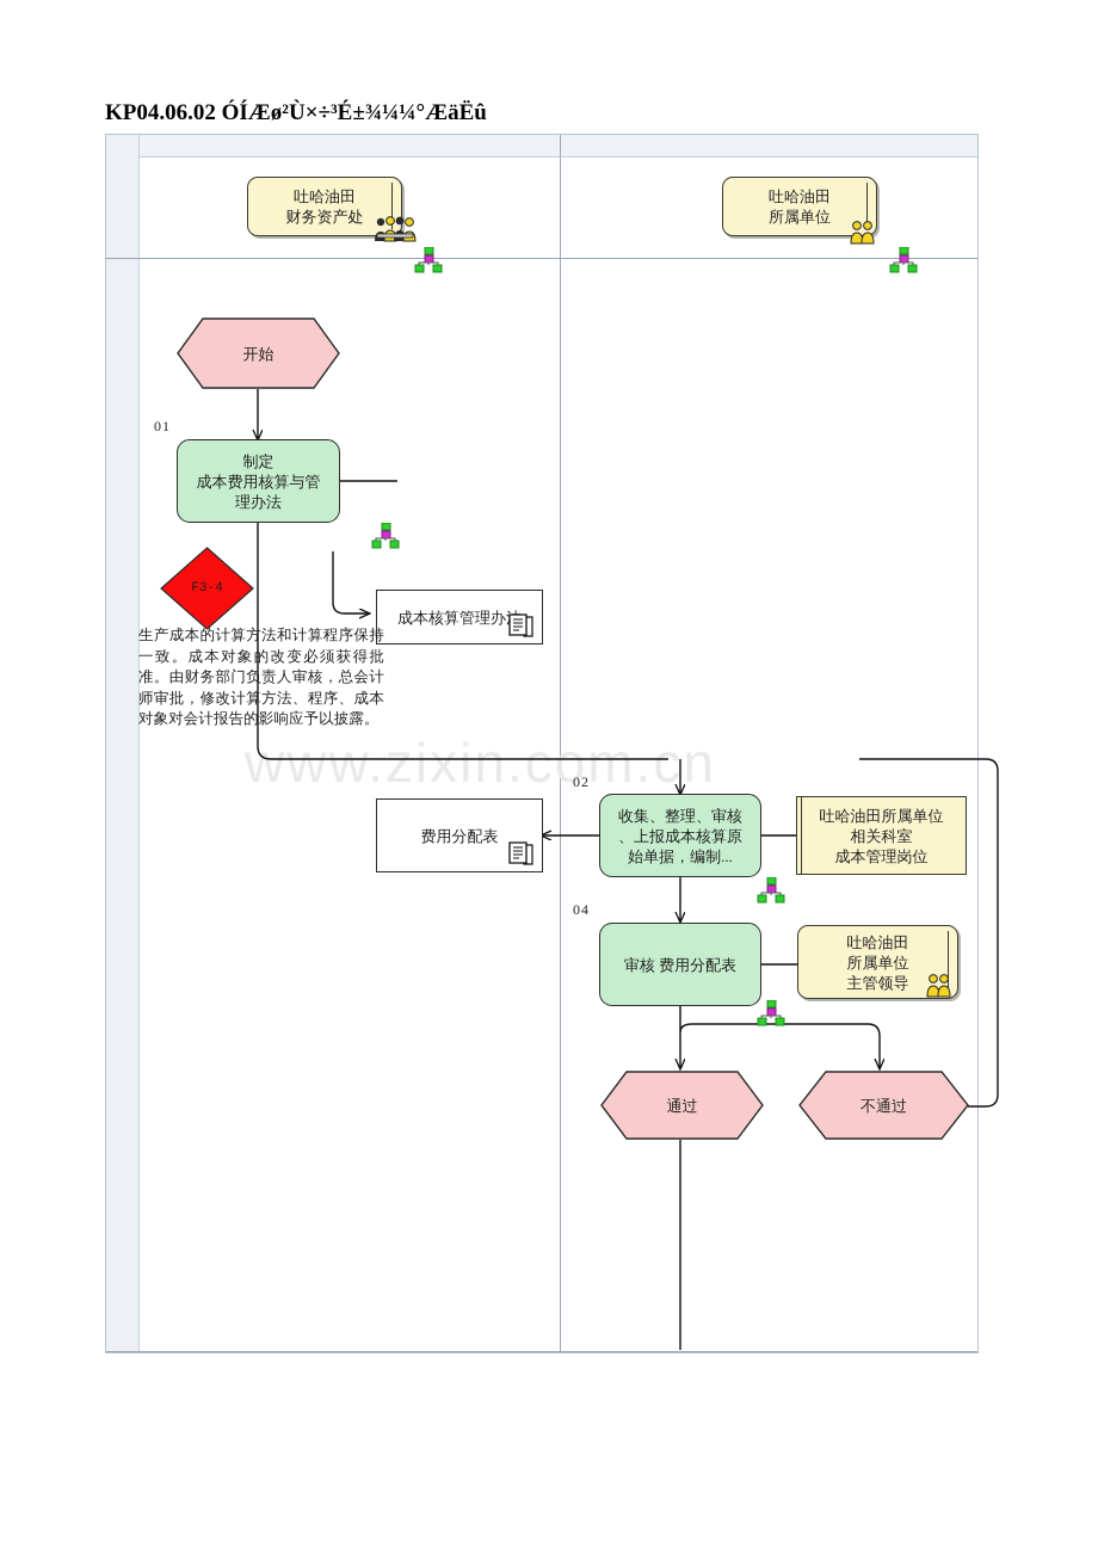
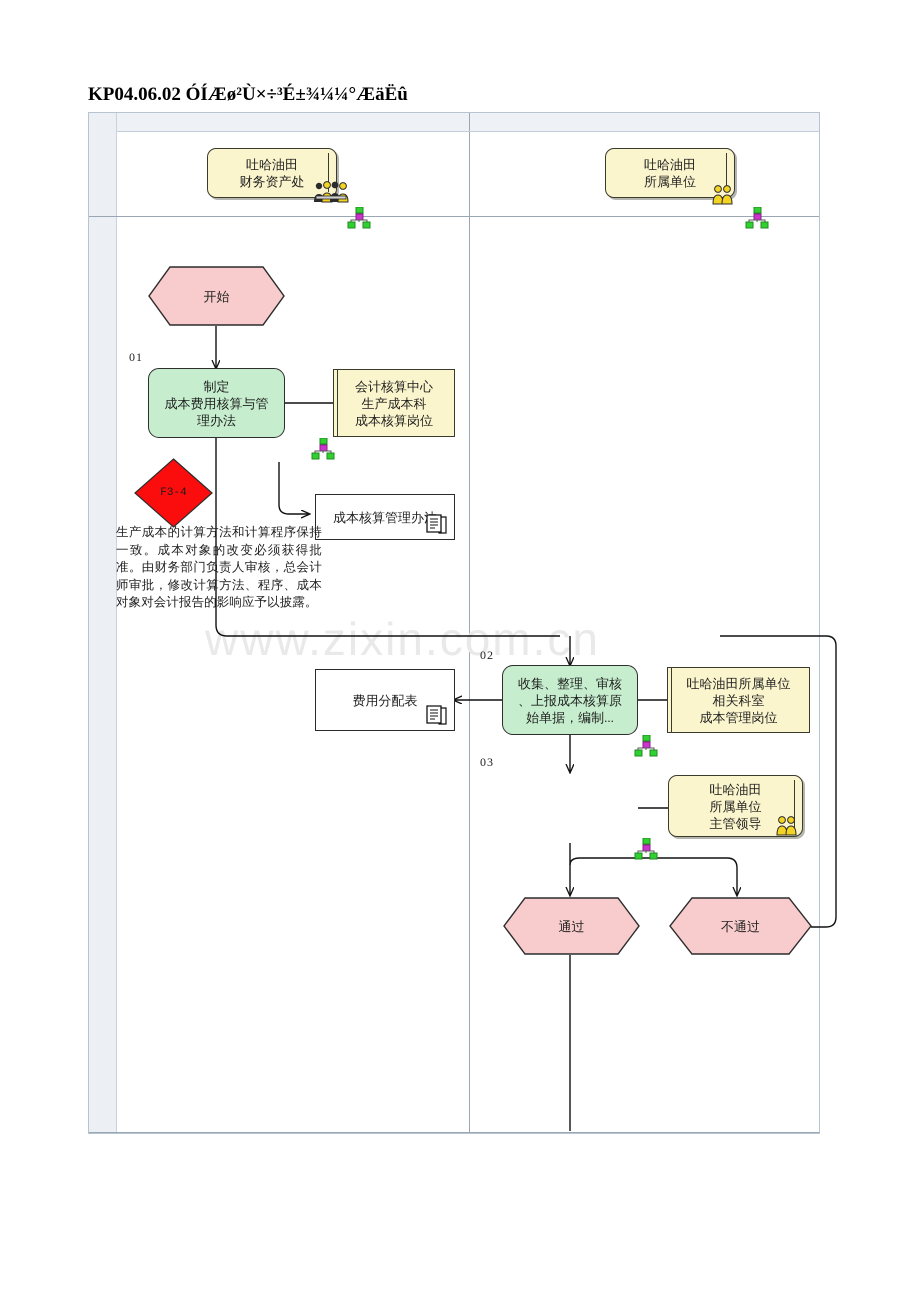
  KP04.06.02 ÓÍÆø²Ù×÷³É±¾¼¼°ÆäËû
  www.zixin.com.cn
  吐哈油田
  财务资产处
  吐哈油田
  所属单位
  开始
  01
  制定
  成本费用核算与管
  理办法
+ 会计核算中心
+ 生产成本科
+ 成本核算岗位
  F3-4
  成本核算管理办
  生产成本的计算方法和计算程序保持一致。成本对象的改变必须获得批准。由财务部门负责人审核，总会计师审批，修改计算方法、程序、成本对象对会计报告的影响应予以披露。
  费用分配表
  02
  收集、整理、审核
  、上报成本核算原
  始单据，编制...
  吐哈油田所属单位
  相关科室
  成本管理岗位
- 04
+ 03
- 审核 费用分配表
  吐哈油田
  所属单位
  主管领导
  通过
  不通过
